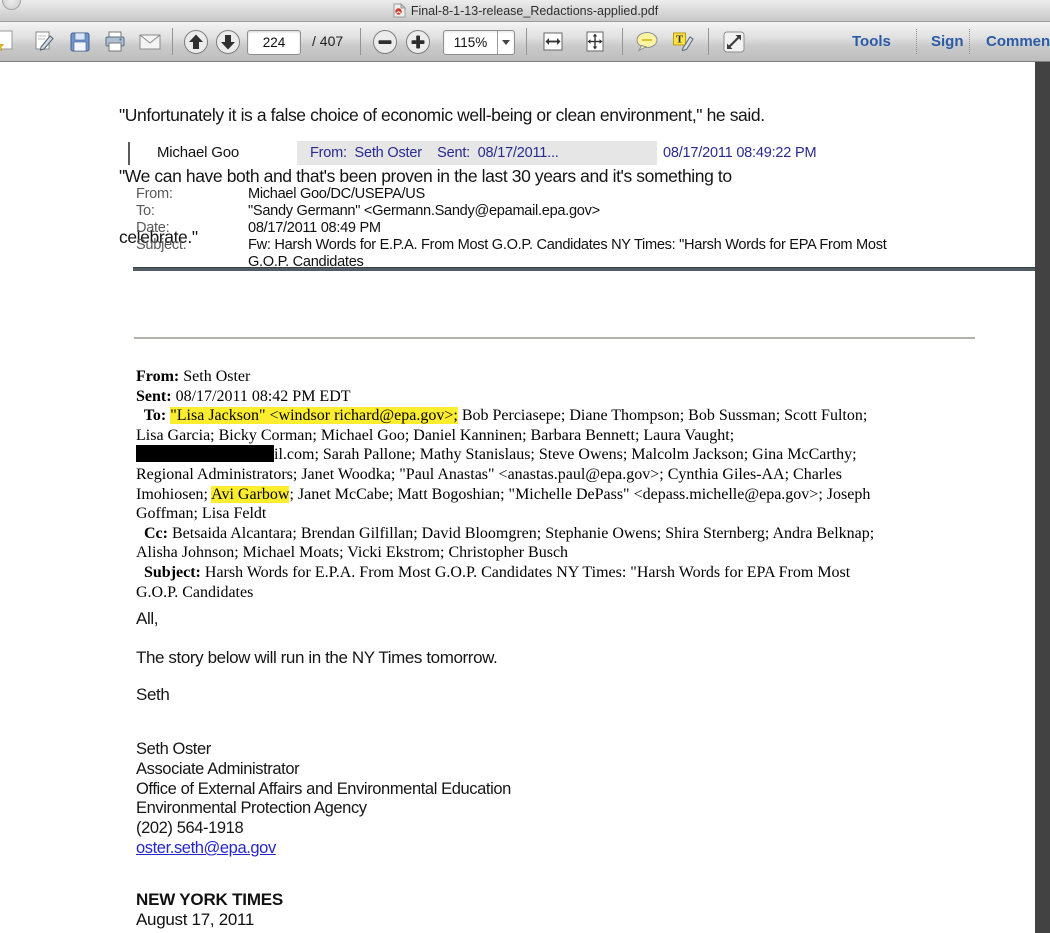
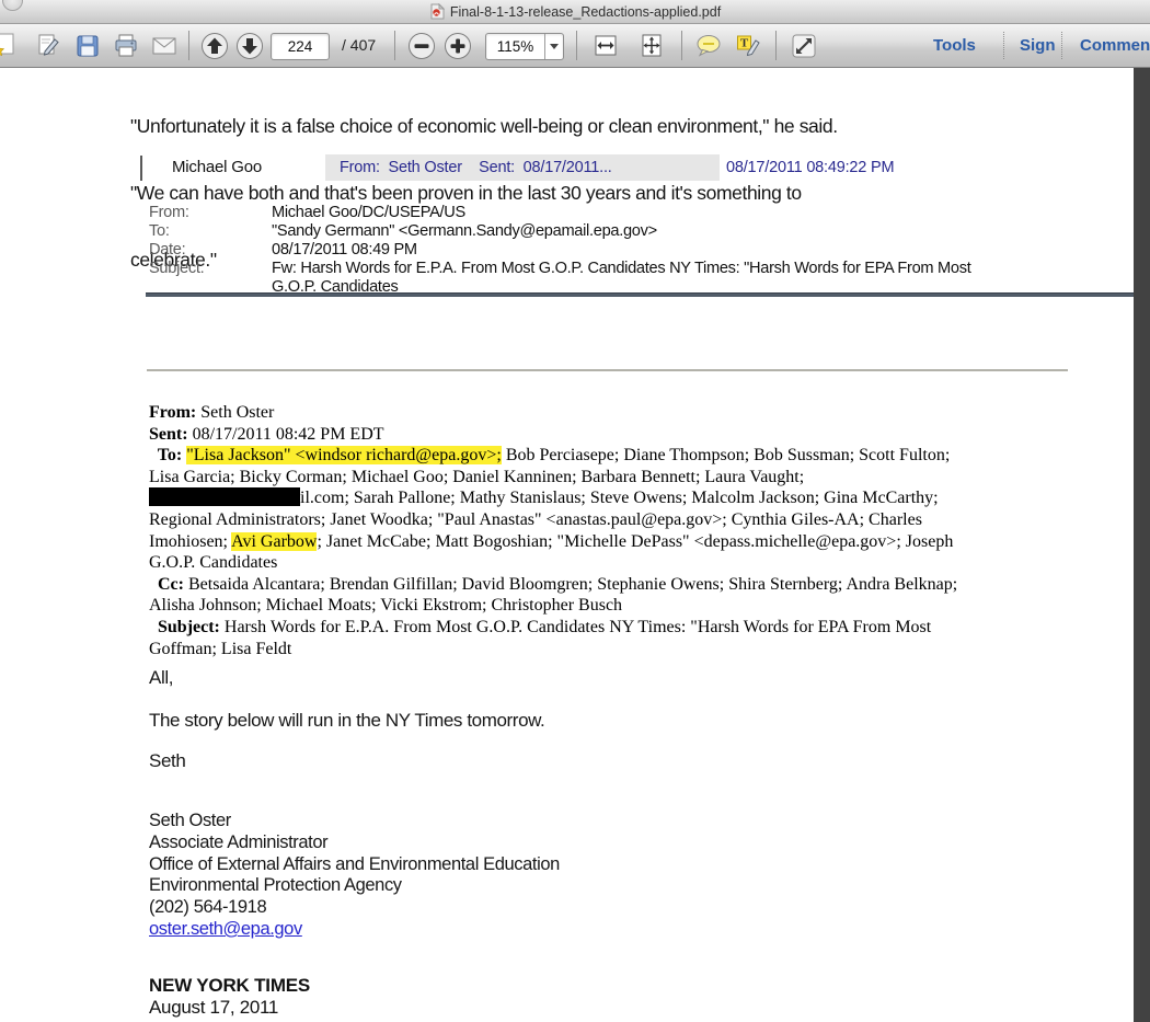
  Final-8-1-13-release_Redactions-applied.pdf
  224
  / 407
  115%
  T
  Tools
  Sign
  Commen
  "Unfortunately it is a false choice of economic well-being or clean environment," he said.
  "We can have both and that's been proven in the last 30 years and it's something to
  celebrate."
  Michael Goo
  From: Seth Oster Sent: 08/17/2011...
  08/17/2011 08:49:22 PM
  From:
  Michael Goo/DC/USEPA/US
  To:
  "Sandy Germann" <Germann.Sandy@epamail.epa.gov>
  Date:
  08/17/2011 08:49 PM
  Subject:
  Fw: Harsh Words for E.P.A. From Most G.O.P. Candidates NY Times: "Harsh Words for EPA From Most G.O.P. Candidates
  From: Seth Oster
  Sent: 08/17/2011 08:42 PM EDT
  To: "Lisa Jackson" <windsor richard@epa.gov>; Bob Perciasepe; Diane Thompson; Bob Sussman; Scott Fulton;
  Lisa Garcia; Bicky Corman; Michael Goo; Daniel Kanninen; Barbara Bennett; Laura Vaught;
  il.com; Sarah Pallone; Mathy Stanislaus; Steve Owens; Malcolm Jackson; Gina McCarthy;
  Regional Administrators; Janet Woodka; "Paul Anastas" <anastas.paul@epa.gov>; Cynthia Giles-AA; Charles
  Imohiosen; Avi Garbow; Janet McCabe; Matt Bogoshian; "Michelle DePass" <depass.michelle@epa.gov>; Joseph
- Goffman; Lisa Feldt
+ G.O.P. Candidates
  Cc: Betsaida Alcantara; Brendan Gilfillan; David Bloomgren; Stephanie Owens; Shira Sternberg; Andra Belknap;
  Alisha Johnson; Michael Moats; Vicki Ekstrom; Christopher Busch
  Subject: Harsh Words for E.P.A. From Most G.O.P. Candidates NY Times: "Harsh Words for EPA From Most
- G.O.P. Candidates
+ Goffman; Lisa Feldt
  All,
  The story below will run in the NY Times tomorrow.
  Seth
  Seth Oster
  Associate Administrator
  Office of External Affairs and Environmental Education
  Environmental Protection Agency
  (202) 564-1918
  oster.seth@epa.gov
  NEW YORK TIMES
  August 17, 2011
